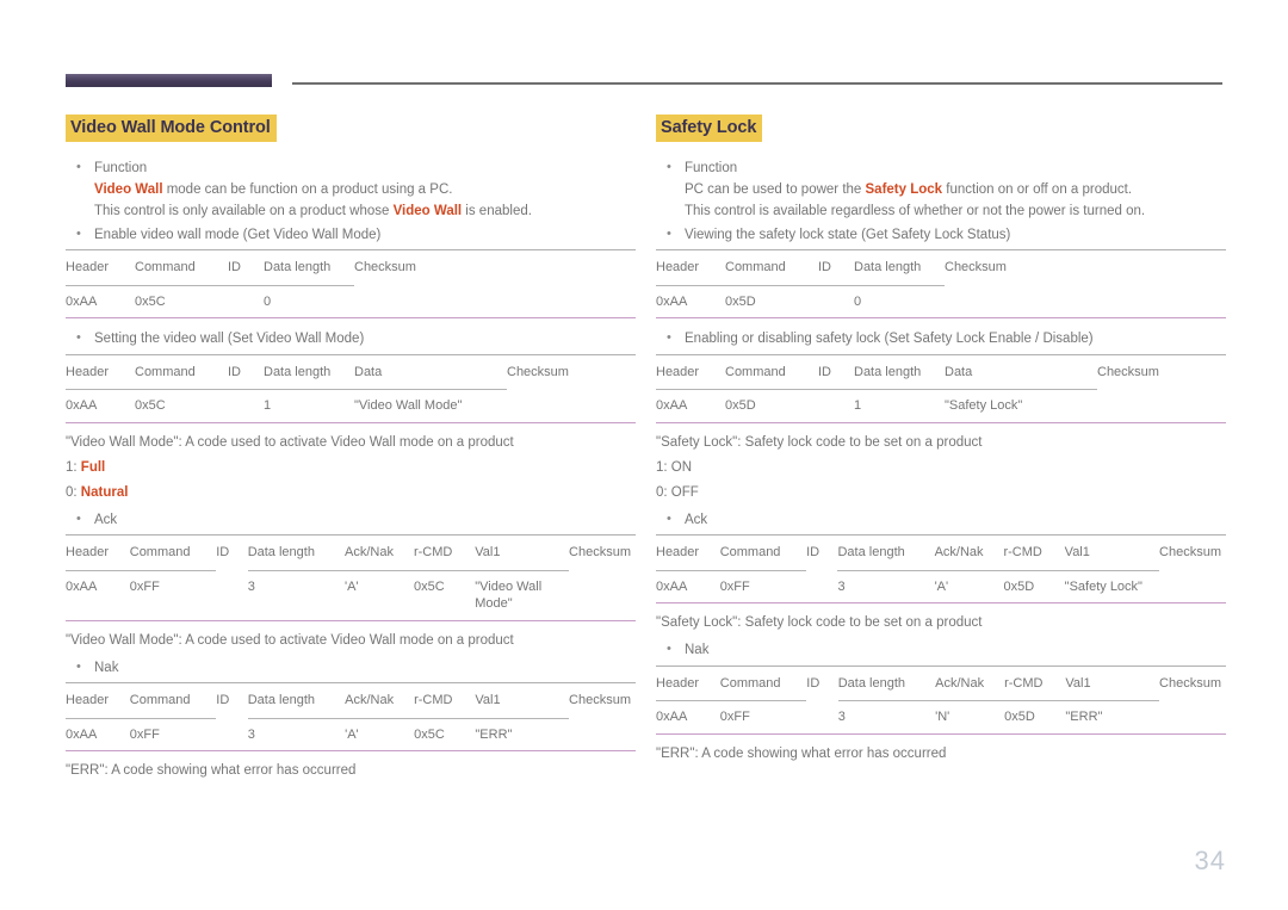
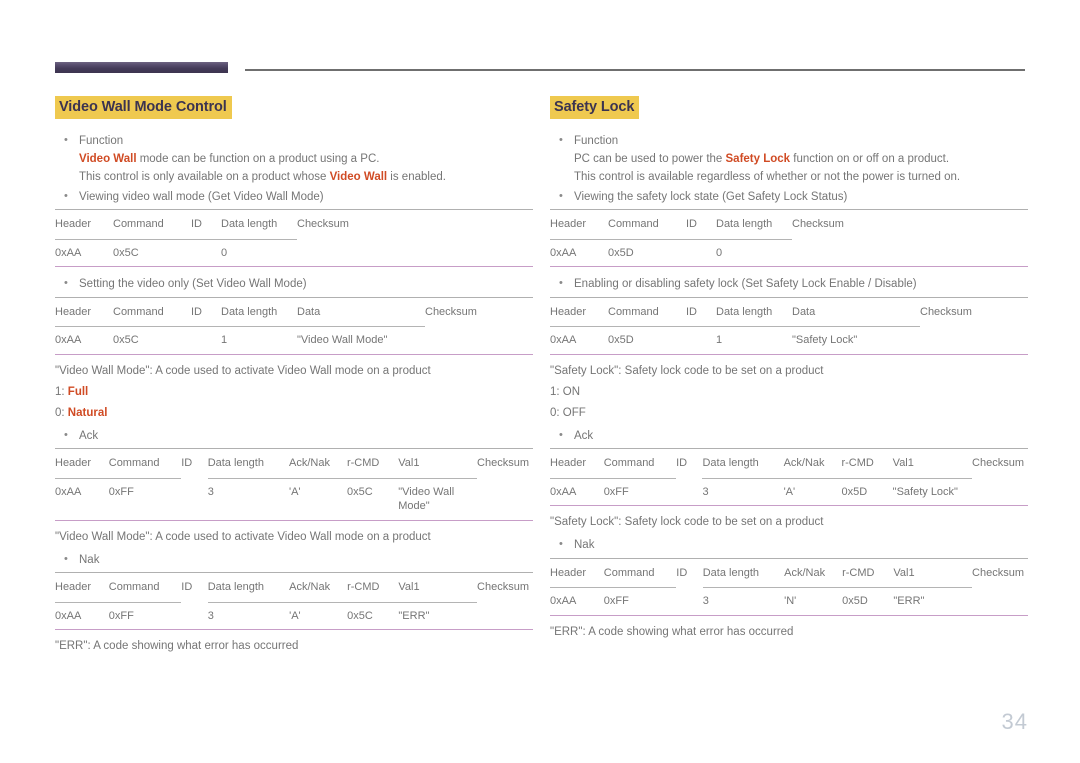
  Video Wall Mode Control
  Function
  Video Wall mode can be function on a product using a PC.
  This control is only available on a product whose Video Wall is enabled.
- Enable video wall mode (Get Video Wall Mode)
+ Viewing video wall mode (Get Video Wall Mode)
  Header	Command	ID	Data length	Checksum
  0xAA	0x5C		0
- Setting the video wall (Set Video Wall Mode)
+ Setting the video only (Set Video Wall Mode)
  Header	Command	ID	Data length	Data	Checksum
  0xAA	0x5C		1	"Video Wall Mode"
  "Video Wall Mode": A code used to activate Video Wall mode on a product
  1: Full
  0: Natural
  Ack
  Header	Command	ID	Data length	Ack/Nak	r-CMD	Val1	Checksum
  0xAA	0xFF		3	'A'	0x5C	"Video Wall Mode"
  "Video Wall Mode": A code used to activate Video Wall mode on a product
  Nak
  Header	Command	ID	Data length	Ack/Nak	r-CMD	Val1	Checksum
  0xAA	0xFF		3	'A'	0x5C	"ERR"
  "ERR": A code showing what error has occurred
  Safety Lock
  Function
  PC can be used to power the Safety Lock function on or off on a product.
  This control is available regardless of whether or not the power is turned on.
  Viewing the safety lock state (Get Safety Lock Status)
  Header	Command	ID	Data length	Checksum
  0xAA	0x5D		0
  Enabling or disabling safety lock (Set Safety Lock Enable / Disable)
  Header	Command	ID	Data length	Data	Checksum
  0xAA	0x5D		1	"Safety Lock"
  "Safety Lock": Safety lock code to be set on a product
  1: ON
  0: OFF
  Ack
  Header	Command	ID	Data length	Ack/Nak	r-CMD	Val1	Checksum
  0xAA	0xFF		3	'A'	0x5D	"Safety Lock"
  "Safety Lock": Safety lock code to be set on a product
  Nak
  Header	Command	ID	Data length	Ack/Nak	r-CMD	Val1	Checksum
  0xAA	0xFF		3	'N'	0x5D	"ERR"
  "ERR": A code showing what error has occurred
  34
